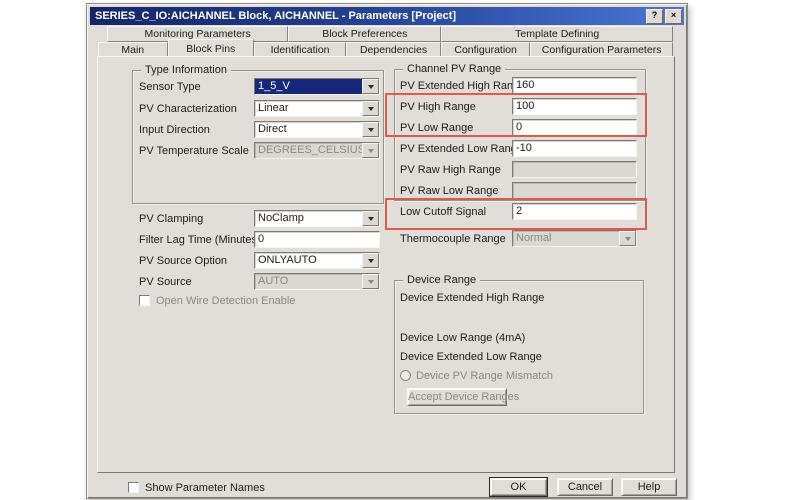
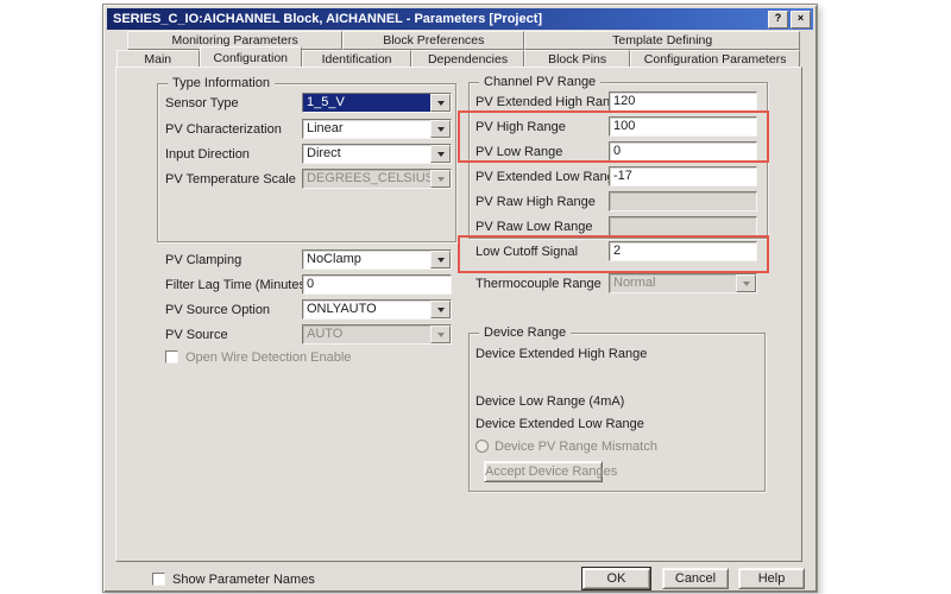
  SERIES_C_IO:AICHANNEL Block, AICHANNEL - Parameters [Project]
  ?
  ×
  Monitoring Parameters
  Block Preferences
  Template Defining
  Main
- Block Pins
+ Configuration
  Identification
  Dependencies
- Configuration
+ Block Pins
  Configuration Parameters
  Type Information
  Sensor Type
  1_5_V
  PV Characterization
  Linear
  Input Direction
  Direct
  PV Temperature Scale
  DEGREES_CELSIU
  PV Clamping
  NoClamp
  Filter Lag Time (Minute
  0
  PV Source Option
  ONLYAUTO
  PV Source
  AUTO
  Open Wire Detection Enable
  Channel PV Range
  PV Extended High Ran
- 160
+ 120
  PV High Range
  100
  PV Low Range
  0
  PV Extended Low Ran
- -10
+ -17
  PV Raw High Range
  PV Raw Low Range
  Low Cutoff Signal
  2
  Thermocouple Range
  Normal
  Device Range
  Device Extended High Range
  Device Low Range (4mA)
  Device Extended Low Range
  Device PV Range Mismatch
  Accept Device Ranges
  Show Parameter Names
  OK
  Cancel
  Help
